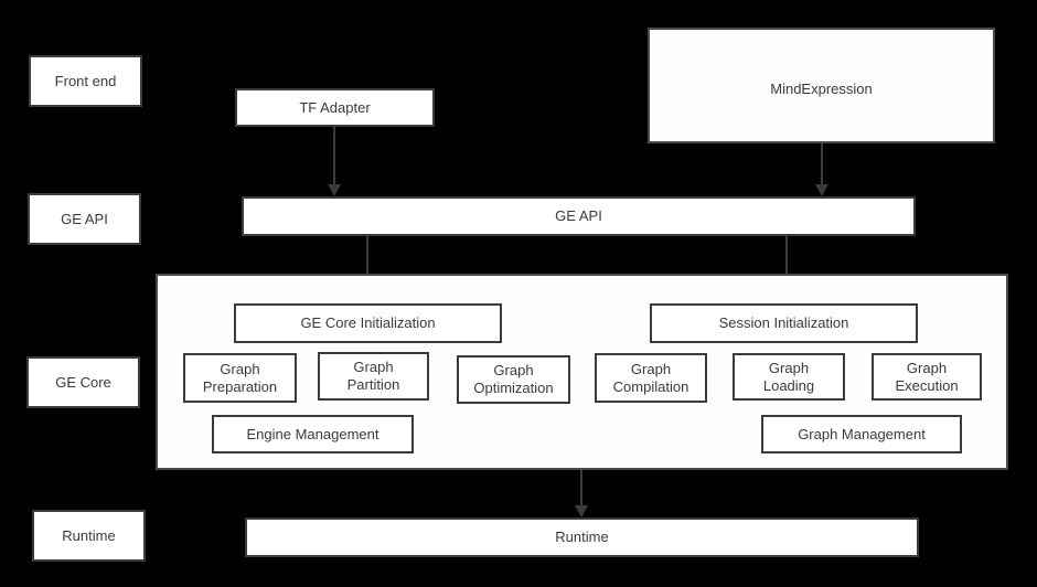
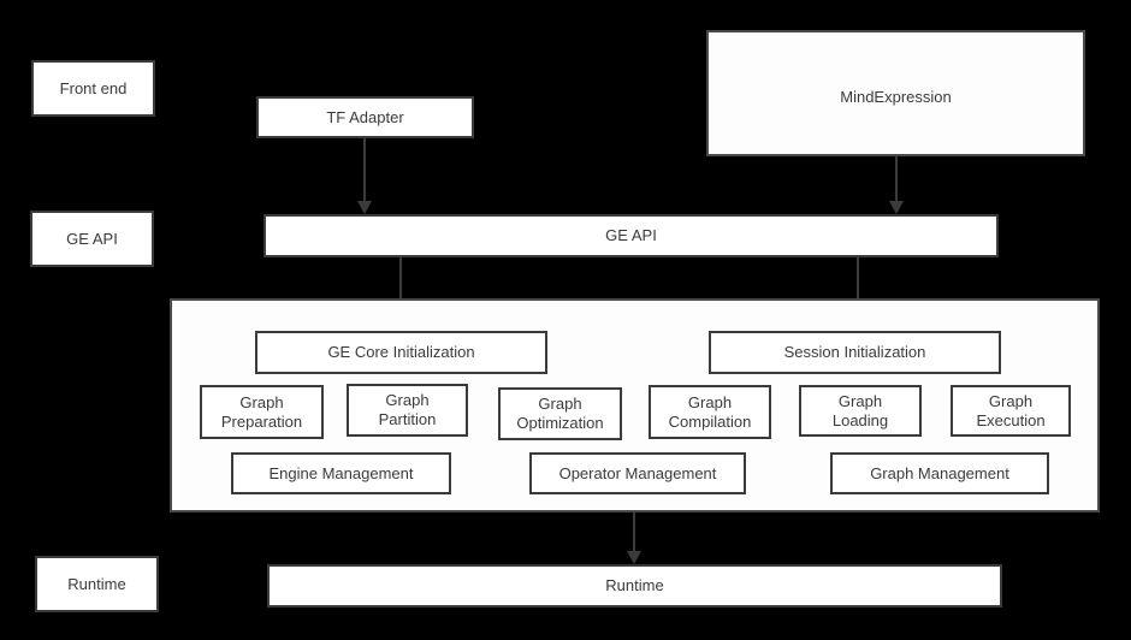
  Front end
  GE API
- GE Core
  Runtime
  TF Adapter
  MindExpression
  GE API
  GE Core Initialization
  Session Initialization
  Graph
  Preparation
  Graph
  Partition
  Graph
  Optimization
  Graph
  Compilation
  Graph
  Loading
  Graph
  Execution
  Engine Management
+ Operator Management
  Graph Management
  Runtime
